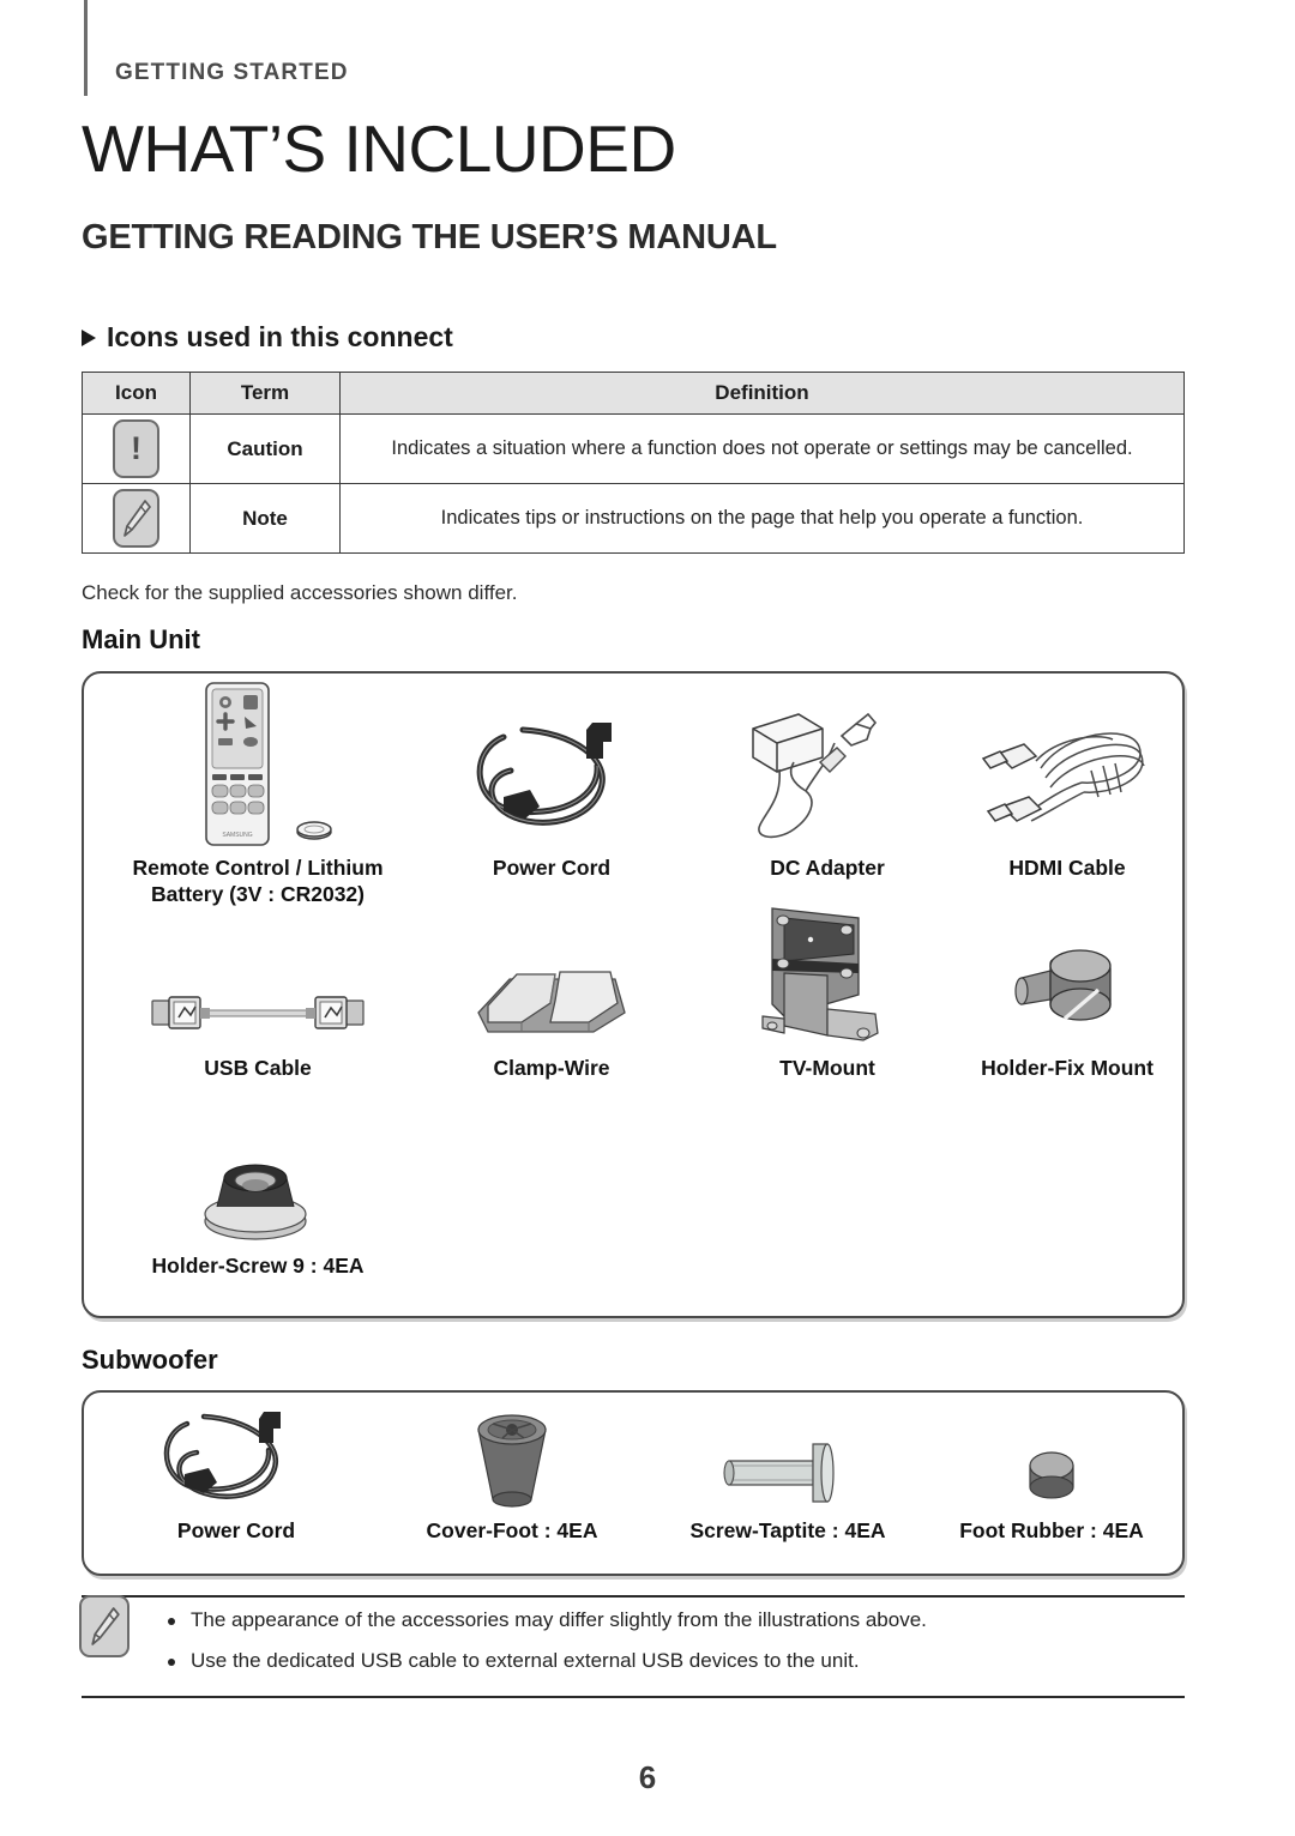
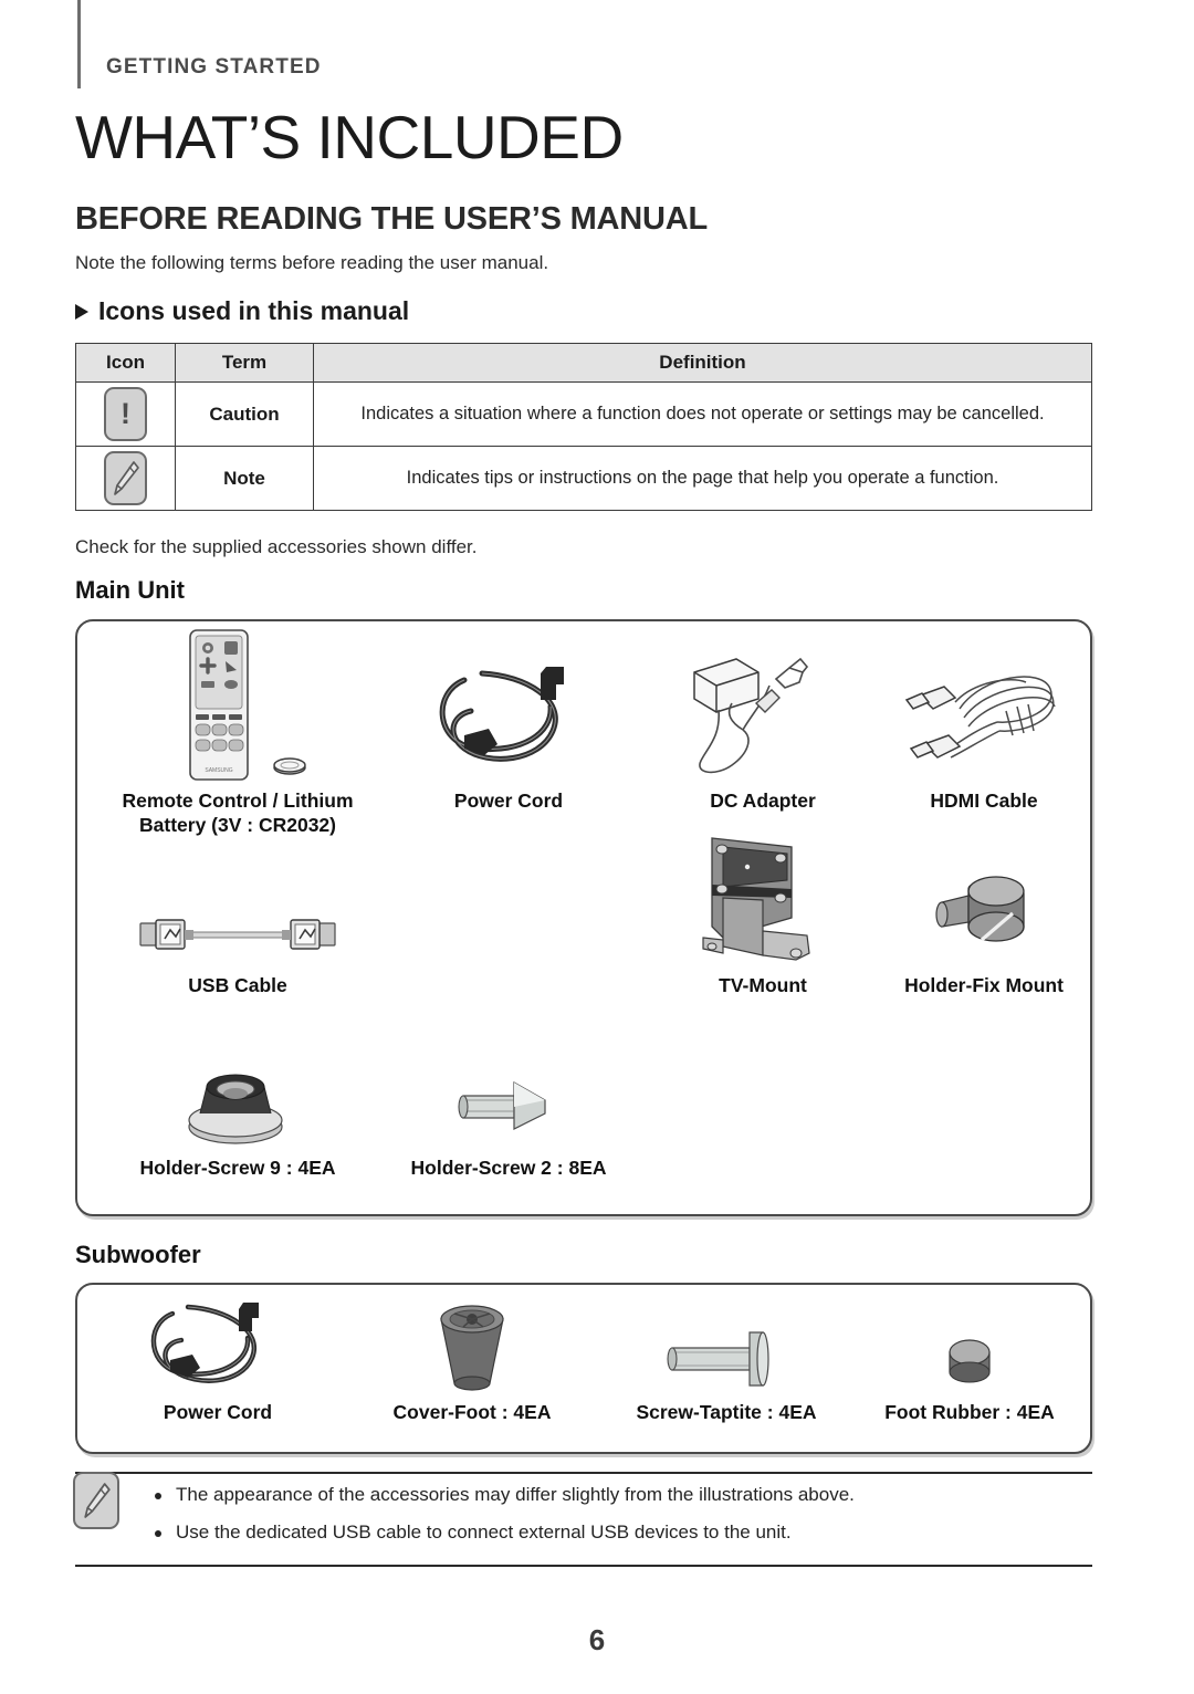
  GETTING STARTED
  WHAT’S INCLUDED
- GETTING READING THE USER’S MANUAL
+ BEFORE READING THE USER’S MANUAL
+ Note the following terms before reading the user manual.
- Icons used in this connect
+ Icons used in this manual
  Icon	Term	Definition
  !	Caution	Indicates a situation where a function does not operate or settings may be cancelled.
  	Note	Indicates tips or instructions on the page that help you operate a function.
  Check for the supplied accessories shown differ.
  Main Unit
  Remote Control / Lithium
  Battery (3V : CR2032)
  Power Cord
  DC Adapter
  HDMI Cable
  USB Cable
- Clamp-Wire
  TV-Mount
  Holder-Fix Mount
  Holder-Screw 9 : 4EA
+ Holder-Screw 2 : 8EA
  Subwoofer
  Power Cord
  Cover-Foot : 4EA
  Screw-Taptite : 4EA
  Foot Rubber : 4EA
  The appearance of the accessories may differ slightly from the illustrations above.
- Use the dedicated USB cable to external external USB devices to the unit.
+ Use the dedicated USB cable to connect external USB devices to the unit.
  6
